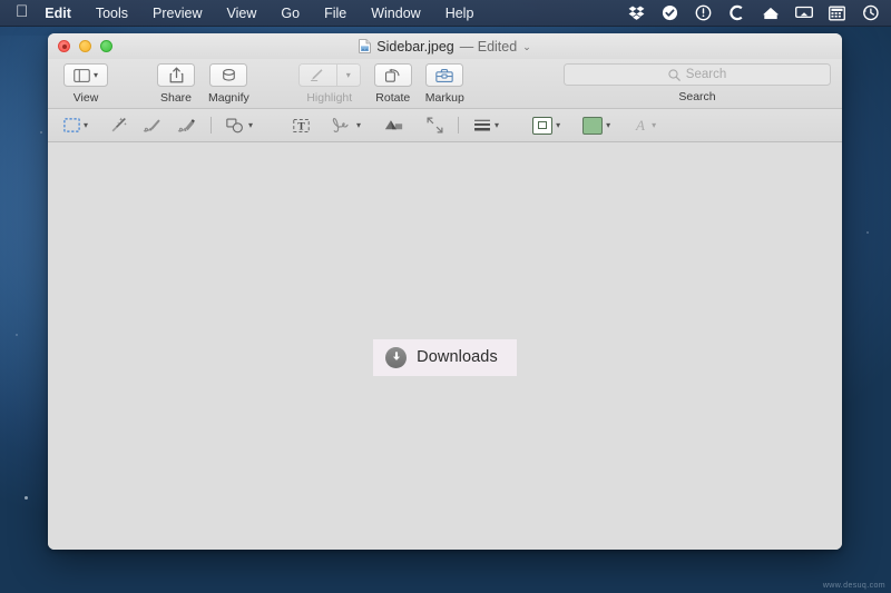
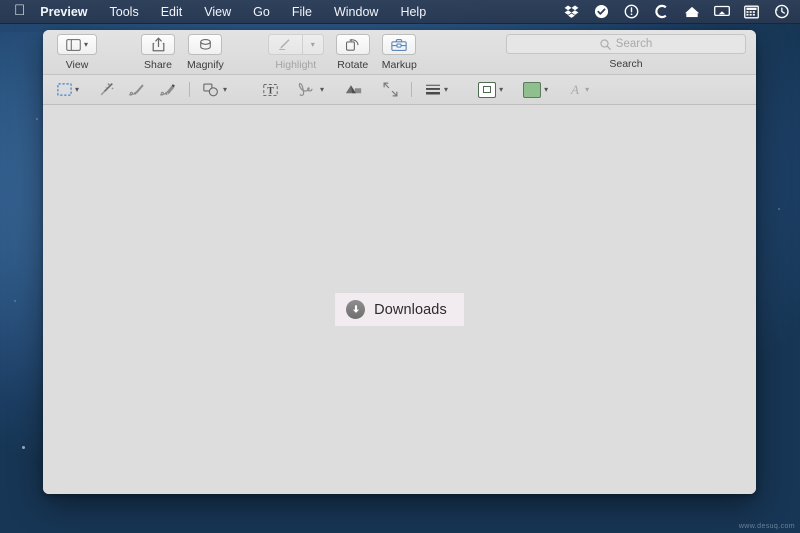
  
- Edit
+ Preview
  Tools
- Preview
+ Edit
  View
  Go
  File
  Window
  Help
- Sidebar.jpeg
- — Edited
- ⌄
  ▾
  View
  Share
  Magnify
  ▾
  Highlight
  Rotate
  Markup
  Search
  Search
  ▾
  ▾
  T
  ▾
  ▾
  ▾
  ▾
  A
  ▾
  Downloads
